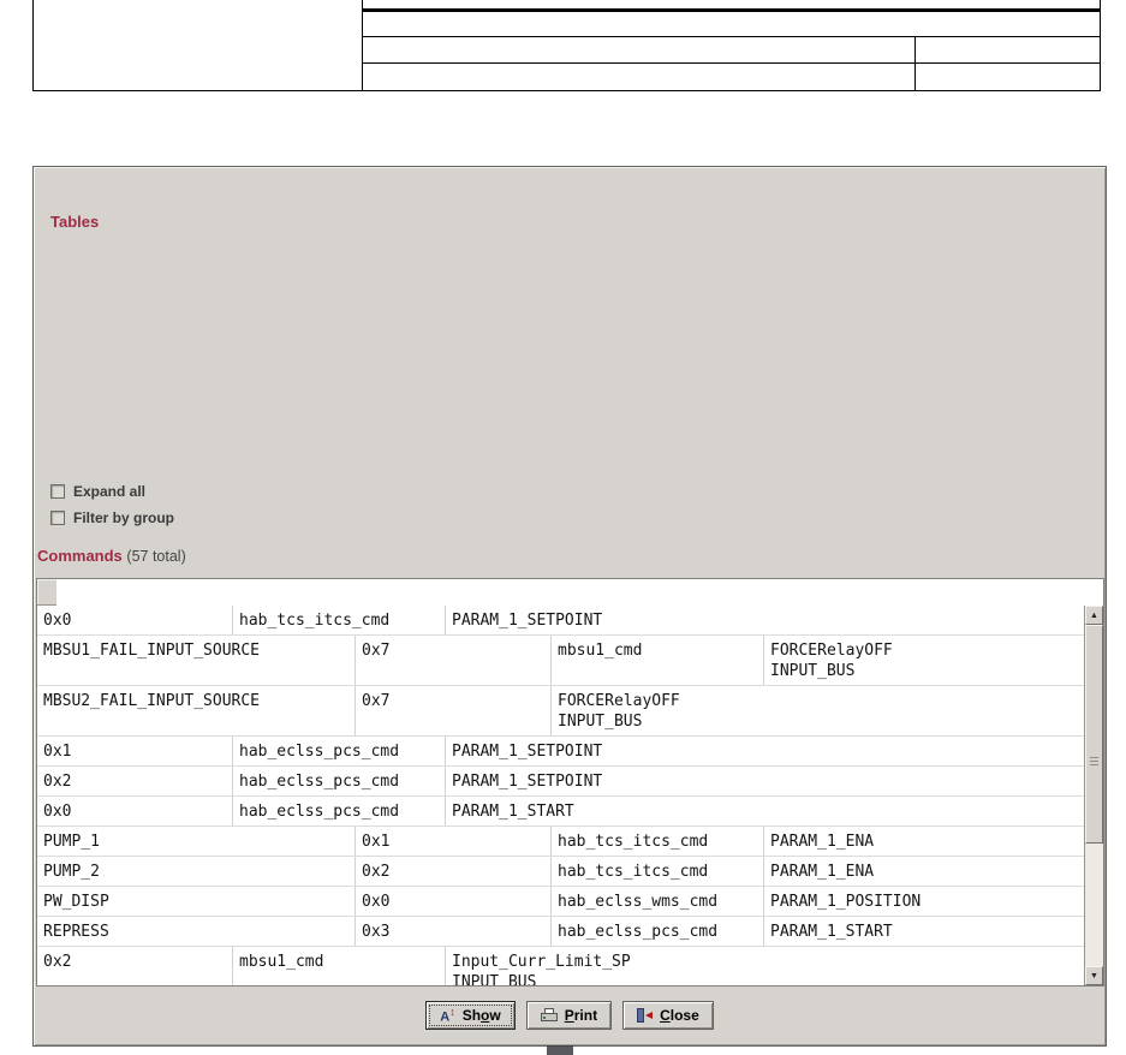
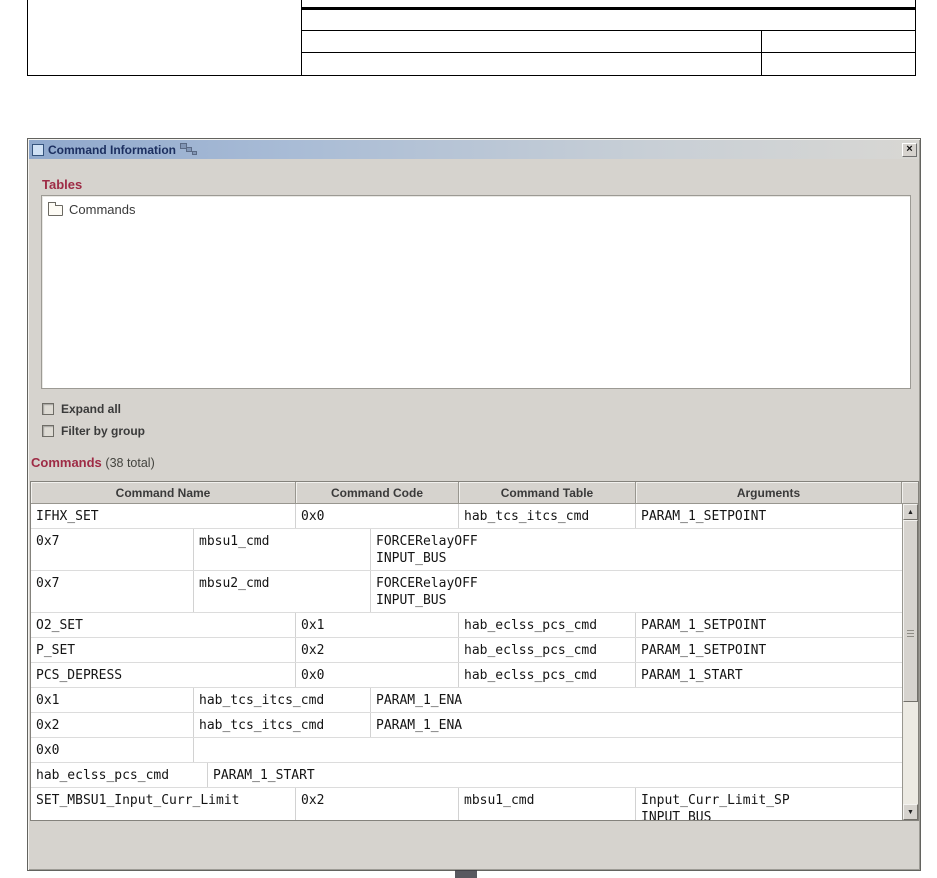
+ Command Information
+ ×
  Tables
+ Commands
  Expand all
  Filter by group
- Commands (57 total)
+ Commands (38 total)
+ Command Name
+ Command Code
+ Command Table
+ Arguments
+ IFHX_SET
  0x0
  hab_tcs_itcs_cmd
  PARAM_1_SETPOINT
- MBSU1_FAIL_INPUT_SOURCE
  0x7
  mbsu1_cmd
  FORCERelayOFF
  INPUT_BUS
- MBSU2_FAIL_INPUT_SOURCE
  0x7
+ mbsu2_cmd
  FORCERelayOFF
  INPUT_BUS
+ O2_SET
  0x1
  hab_eclss_pcs_cmd
  PARAM_1_SETPOINT
+ P_SET
  0x2
  hab_eclss_pcs_cmd
  PARAM_1_SETPOINT
+ PCS_DEPRESS
  0x0
  hab_eclss_pcs_cmd
  PARAM_1_START
- PUMP_1
  0x1
  hab_tcs_itcs_cmd
  PARAM_1_ENA
- PUMP_2
  0x2
  hab_tcs_itcs_cmd
  PARAM_1_ENA
- PW_DISP
  0x0
- hab_eclss_wms_cmd
- PARAM_1_POSITION
- REPRESS
- 0x3
  hab_eclss_pcs_cmd
  PARAM_1_START
+ SET_MBSU1_Input_Curr_Limit
  0x2
  mbsu1_cmd
  Input_Curr_Limit_SP
  INPUT_BUS
- A↕
- Show
- Print
- Close
